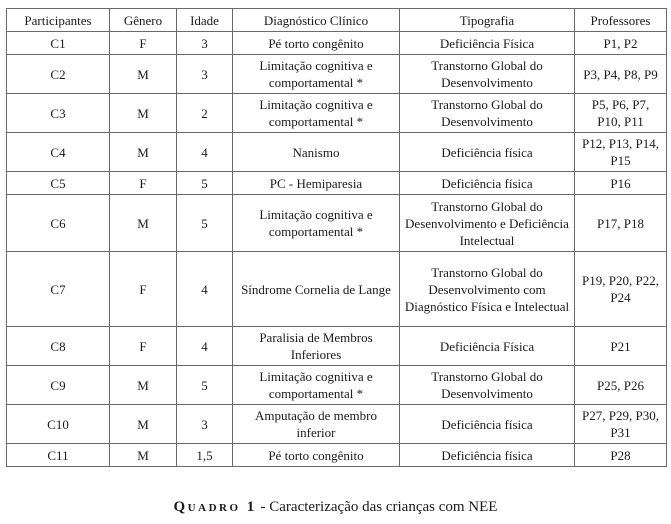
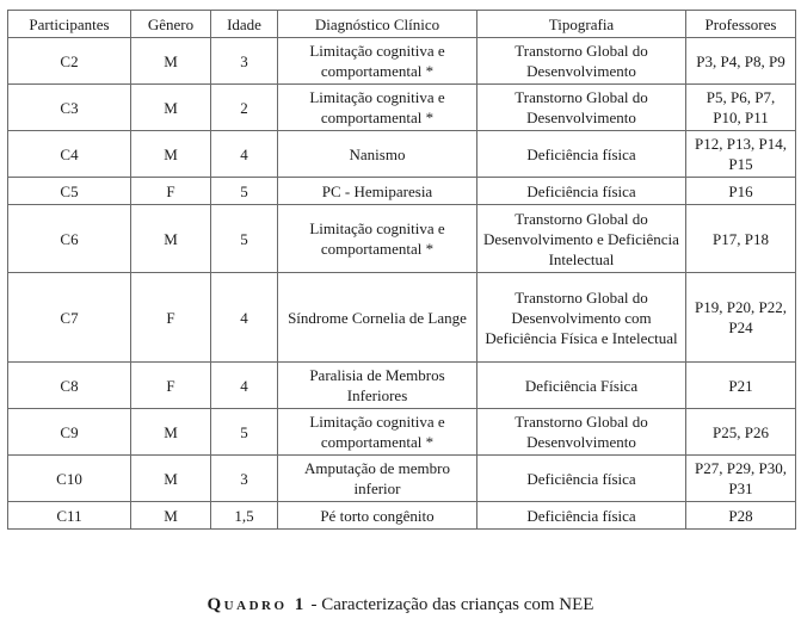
  Participantes	Gênero	Idade	Diagnóstico Clínico	Tipografia	Professores
- C1	F	3	Pé torto congênito	Deficiência Física	P1, P2
  C2	M	3	Limitação cognitiva e comportamental *	Transtorno Global do Desenvolvimento	P3, P4, P8, P9
  C3	M	2	Limitação cognitiva e comportamental *	Transtorno Global do Desenvolvimento	P5, P6, P7, P10, P11
  C4	M	4	Nanismo	Deficiência física	P12, P13, P14, P15
  C5	F	5	PC - Hemiparesia	Deficiência física	P16
  C6	M	5	Limitação cognitiva e comportamental *	Transtorno Global do Desenvolvimento e Deficiência Intelectual	P17, P18
- C7	F	4	Síndrome Cornelia de Lange	Transtorno Global do Desenvolvimento com Diagnóstico Física e Intelectual	P19, P20, P22, P24
+ C7	F	4	Síndrome Cornelia de Lange	Transtorno Global do Desenvolvimento com Deficiência Física e Intelectual	P19, P20, P22, P24
  C8	F	4	Paralisia de Membros Inferiores	Deficiência Física	P21
  C9	M	5	Limitação cognitiva e comportamental *	Transtorno Global do Desenvolvimento	P25, P26
  C10	M	3	Amputação de membro inferior	Deficiência física	P27, P29, P30, P31
  C11	M	1,5	Pé torto congênito	Deficiência física	P28
  Quadro 1 - Caracterização das crianças com NEE
